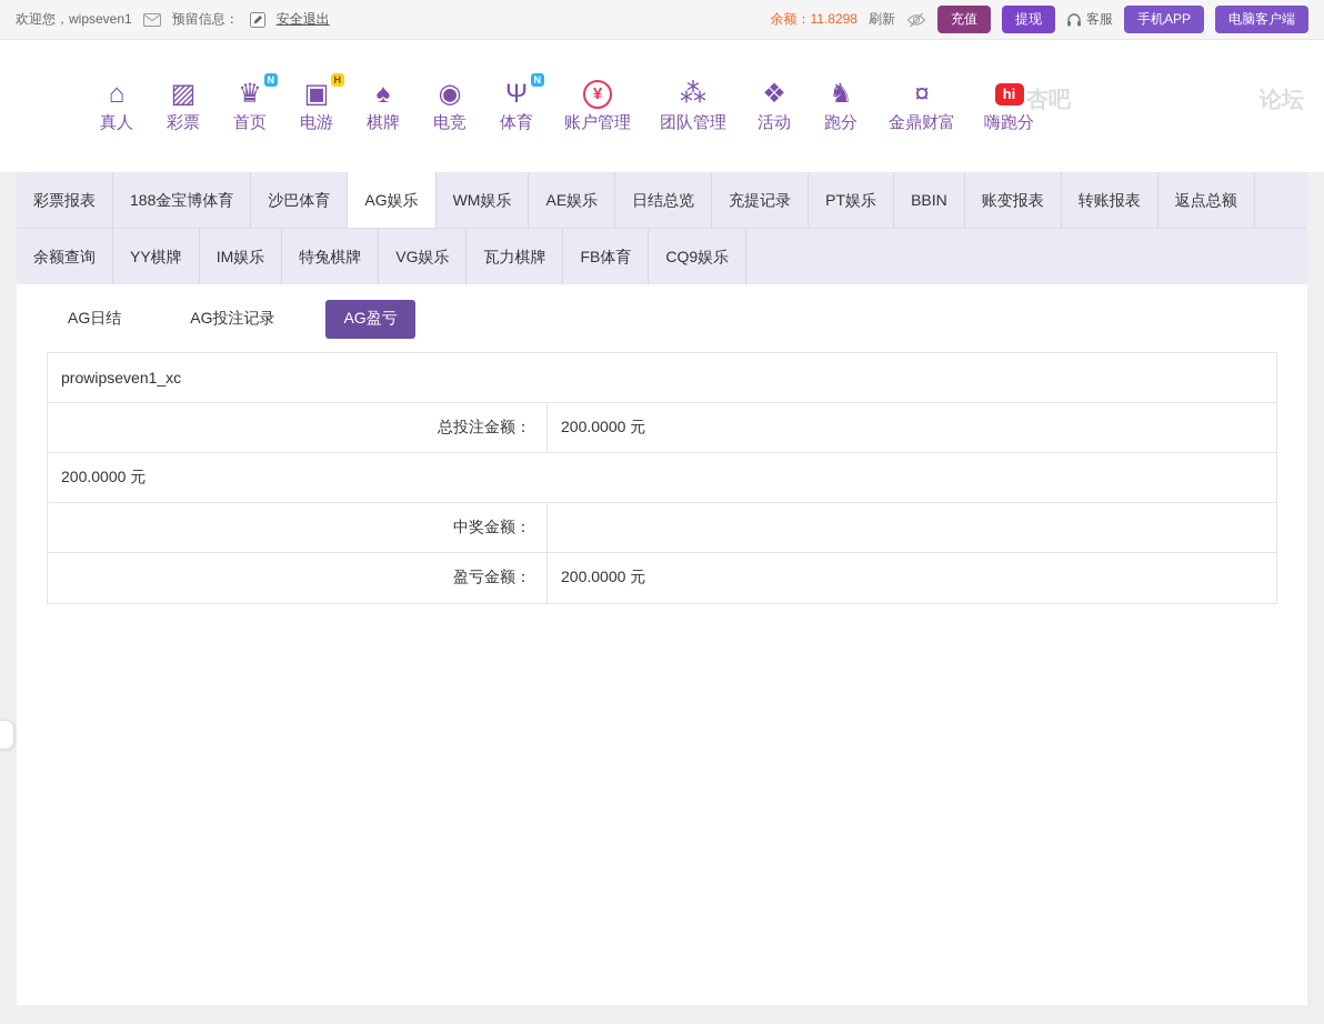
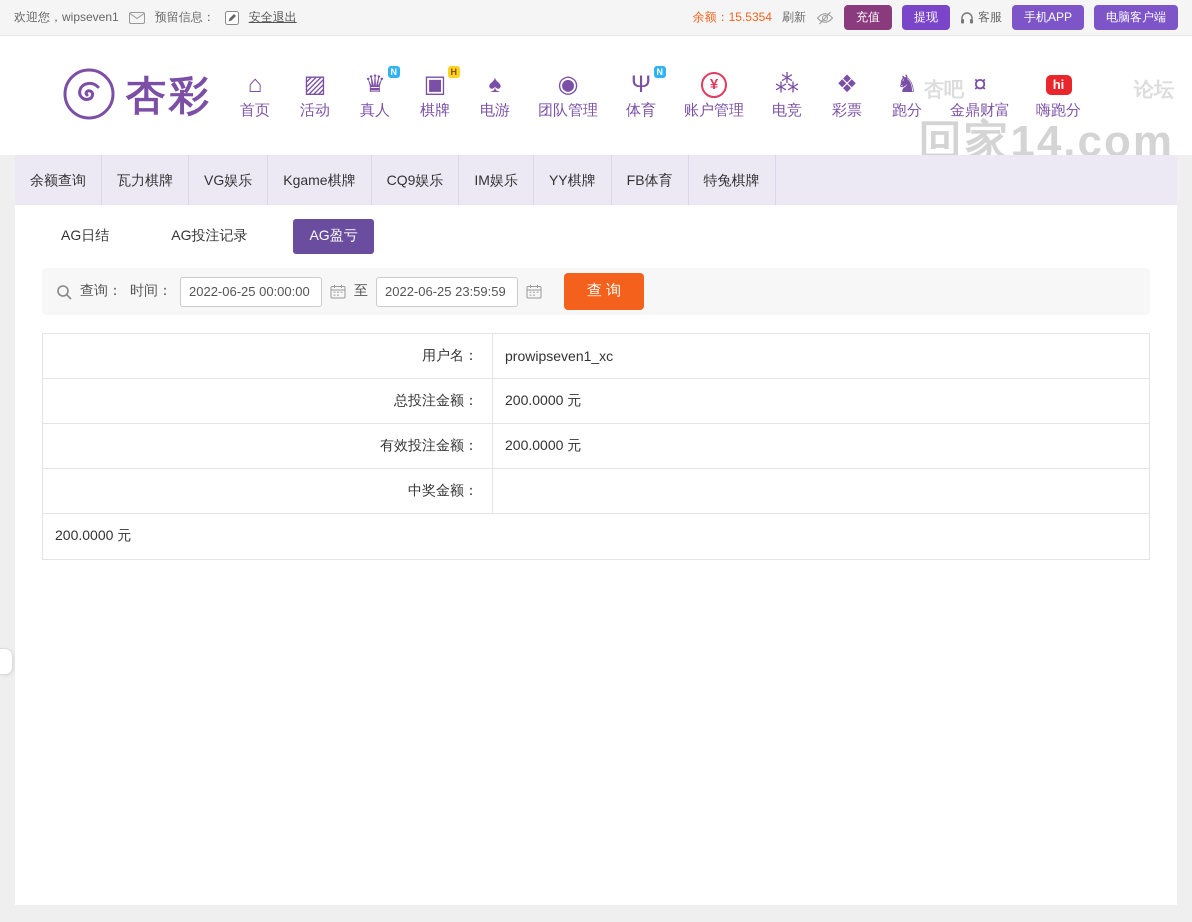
  欢迎您，wipseven1
  预留信息：
  安全退出
- 余额：11.8298
+ 余额：15.5354
  刷新
  充值
  提现
  客服
  手机APP
  电脑客户端
  杏吧
  论坛
+ 回家14.com
+ 杏彩
  ⌂
- 真人
+ 首页
  ▨
- 彩票
+ 活动
  ♛
  N
- 首页
+ 真人
  ▣
  H
- 电游
+ 棋牌
  ♠
- 棋牌
+ 电游
  ◉
- 电竞
+ 团队管理
  Ψ
  N
  体育
  ¥
  账户管理
  ⁂
- 团队管理
+ 电竞
  ❖
- 活动
+ 彩票
  ♞
  跑分
  ¤
  金鼎财富
  hi
  嗨跑分
- 彩票报表
- 188金宝博体育
- 沙巴体育
- AG娱乐
- WM娱乐
- AE娱乐
- 日结总览
- 充提记录
- PT娱乐
- BBIN
- 账变报表
- 转账报表
- 返点总额
  余额查询
- YY棋牌
+ 瓦力棋牌
- IM娱乐
+ VG娱乐
+ Kgame棋牌
- 特兔棋牌
+ CQ9娱乐
- VG娱乐
+ IM娱乐
- 瓦力棋牌
+ YY棋牌
  FB体育
- CQ9娱乐
+ 特兔棋牌
  AG日结
  AG投注记录
  AG盈亏
+ 查询：
+ 时间：
+ 2022-06-25 00:00:00
+ 至
+ 2022-06-25 23:59:59
+ 查 询
+ 用户名：
  prowipseven1_xc
  总投注金额：
  200.0000 元
+ 有效投注金额：
  200.0000 元
  中奖金额：
- 盈亏金额：
  200.0000 元
